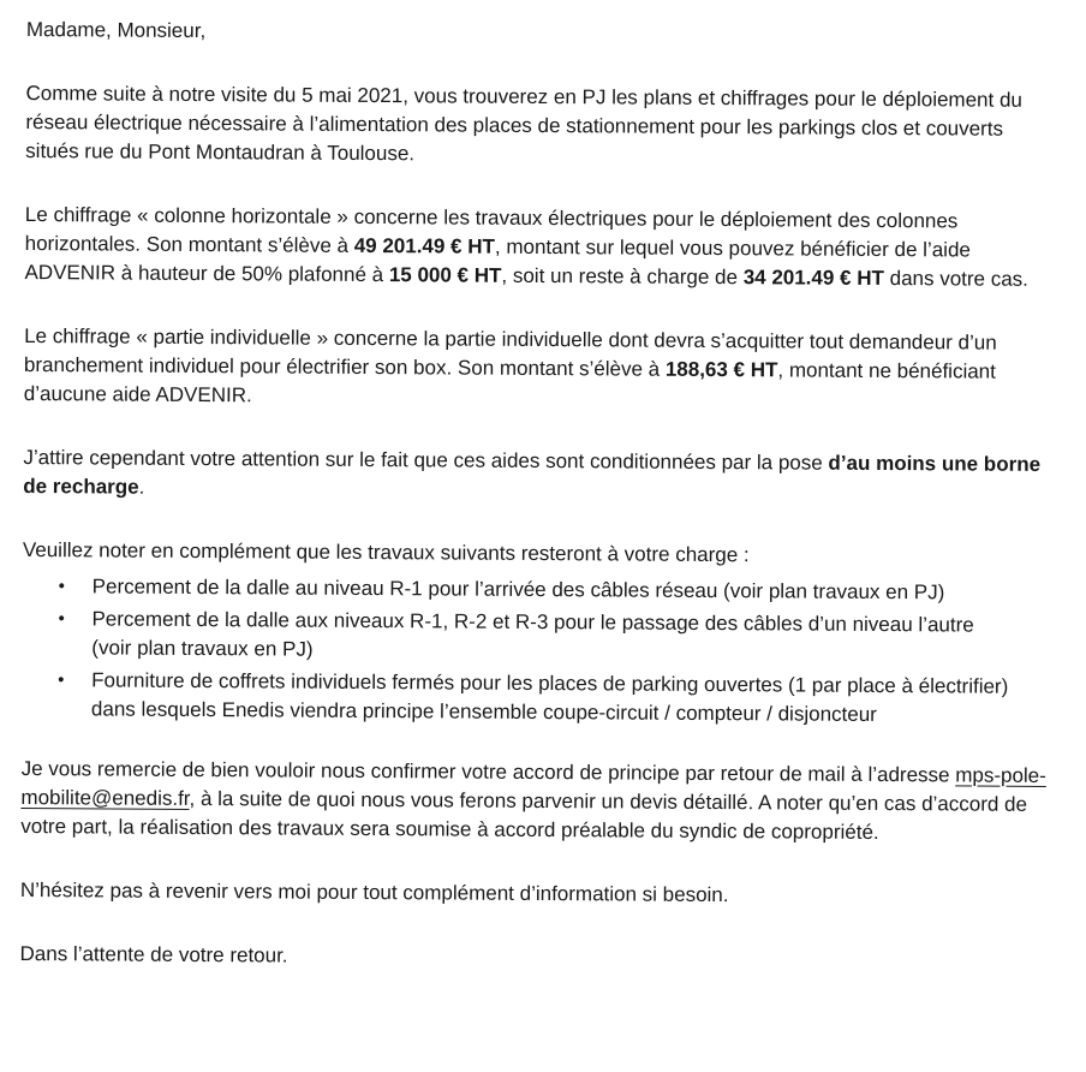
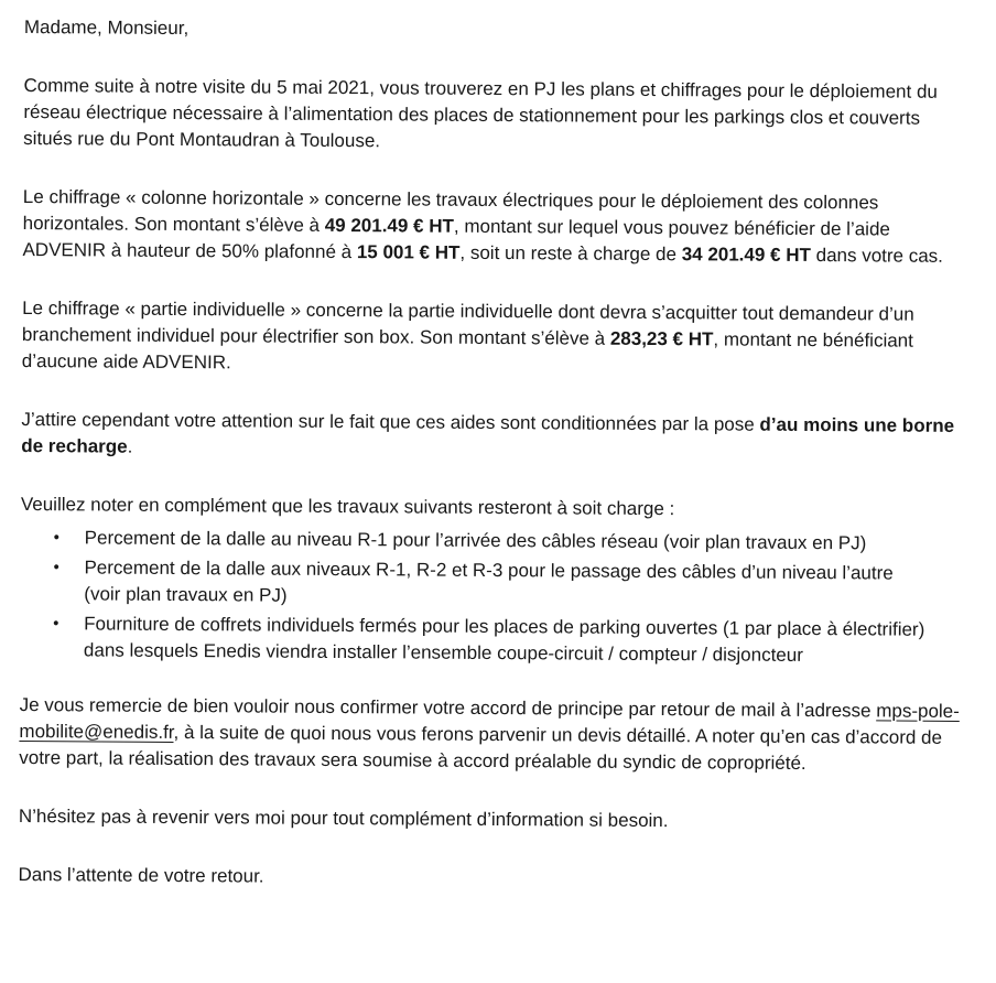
  Madame, Monsieur,
  Comme suite à notre visite du 5 mai 2021, vous trouverez en PJ les plans et chiffrages pour le déploiement du réseau électrique nécessaire à l’alimentation des places de stationnement pour les parkings clos et couverts situés rue du Pont Montaudran à Toulouse.
- Le chiffrage « colonne horizontale » concerne les travaux électriques pour le déploiement des colonnes horizontales. Son montant s’élève à 49 201.49 € HT, montant sur lequel vous pouvez bénéficier de l’aide ADVENIR à hauteur de 50% plafonné à 15 000 € HT, soit un reste à charge de 34 201.49 € HT dans votre cas.
+ Le chiffrage « colonne horizontale » concerne les travaux électriques pour le déploiement des colonnes horizontales. Son montant s’élève à 49 201.49 € HT, montant sur lequel vous pouvez bénéficier de l’aide ADVENIR à hauteur de 50% plafonné à 15 001 € HT, soit un reste à charge de 34 201.49 € HT dans votre cas.
- Le chiffrage « partie individuelle » concerne la partie individuelle dont devra s’acquitter tout demandeur d’un branchement individuel pour électrifier son box. Son montant s’élève à 188,63 € HT, montant ne bénéficiant d’aucune aide ADVENIR.
+ Le chiffrage « partie individuelle » concerne la partie individuelle dont devra s’acquitter tout demandeur d’un branchement individuel pour électrifier son box. Son montant s’élève à 283,23 € HT, montant ne bénéficiant d’aucune aide ADVENIR.
  J’attire cependant votre attention sur le fait que ces aides sont conditionnées par la pose d’au moins une borne de recharge.
- Veuillez noter en complément que les travaux suivants resteront à votre charge :
+ Veuillez noter en complément que les travaux suivants resteront à soit charge :
  •
  Percement de la dalle au niveau R-1 pour l’arrivée des câbles réseau (voir plan travaux en PJ)
  •
  Percement de la dalle aux niveaux R-1, R-2 et R-3 pour le passage des câbles d’un niveau l’autre (voir plan travaux en PJ)
  •
- Fourniture de coffrets individuels fermés pour les places de parking ouvertes (1 par place à électrifier) dans lesquels Enedis viendra principe l’ensemble coupe-circuit / compteur / disjoncteur
+ Fourniture de coffrets individuels fermés pour les places de parking ouvertes (1 par place à électrifier) dans lesquels Enedis viendra installer l’ensemble coupe-circuit / compteur / disjoncteur
  Je vous remercie de bien vouloir nous confirmer votre accord de principe par retour de mail à l’adresse mps-pole-mobilite@enedis.fr, à la suite de quoi nous vous ferons parvenir un devis détaillé. A noter qu’en cas d’accord de votre part, la réalisation des travaux sera soumise à accord préalable du syndic de copropriété.
  N’hésitez pas à revenir vers moi pour tout complément d’information si besoin.
  Dans l’attente de votre retour.
